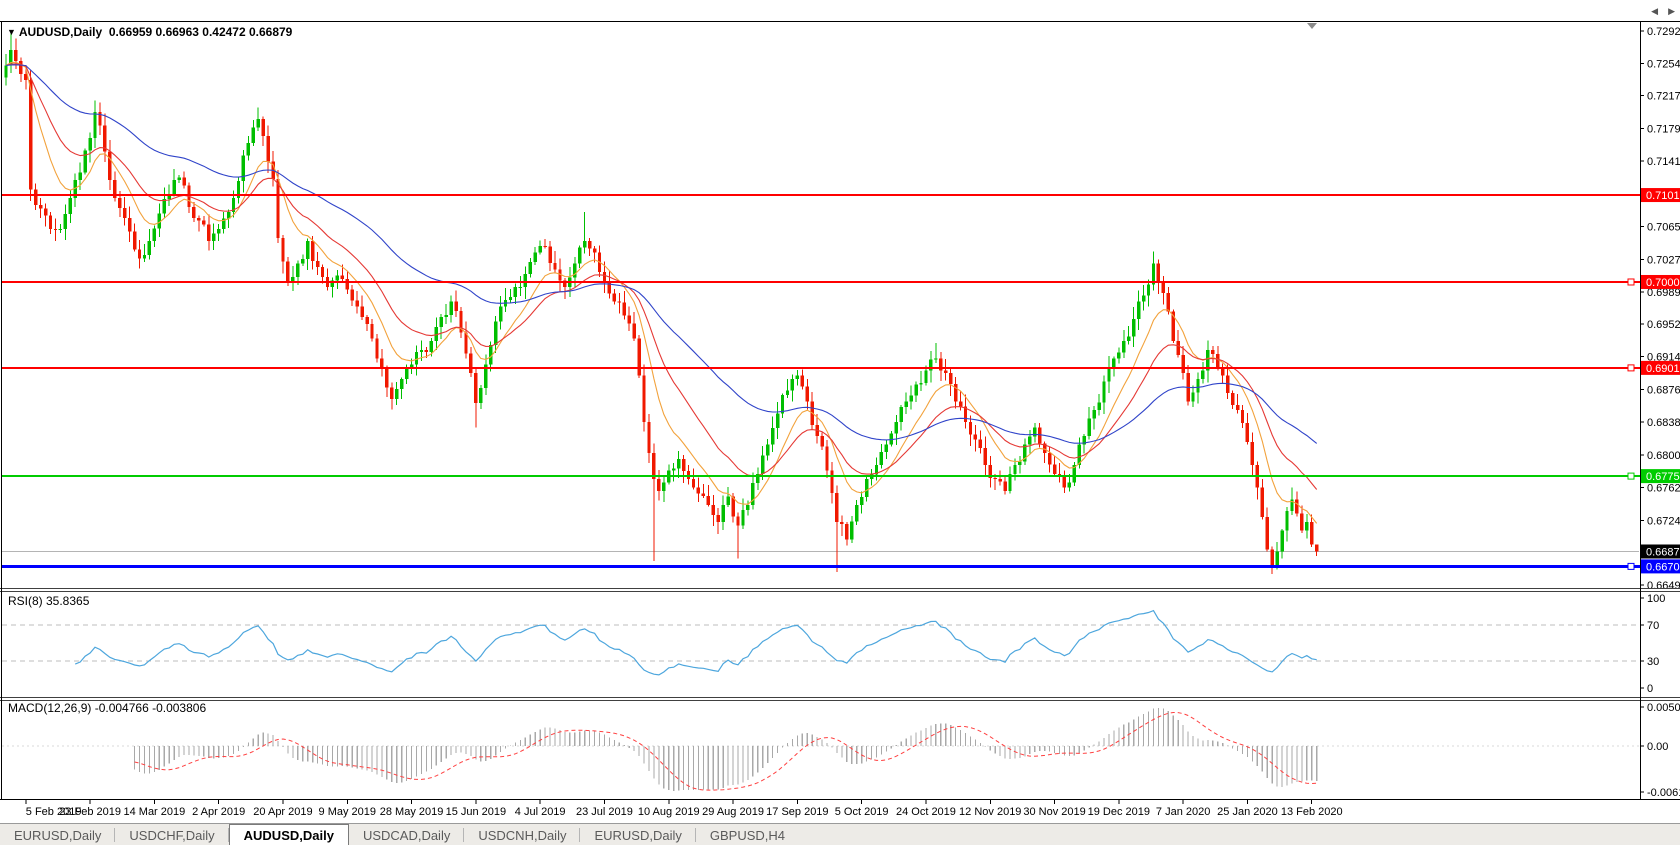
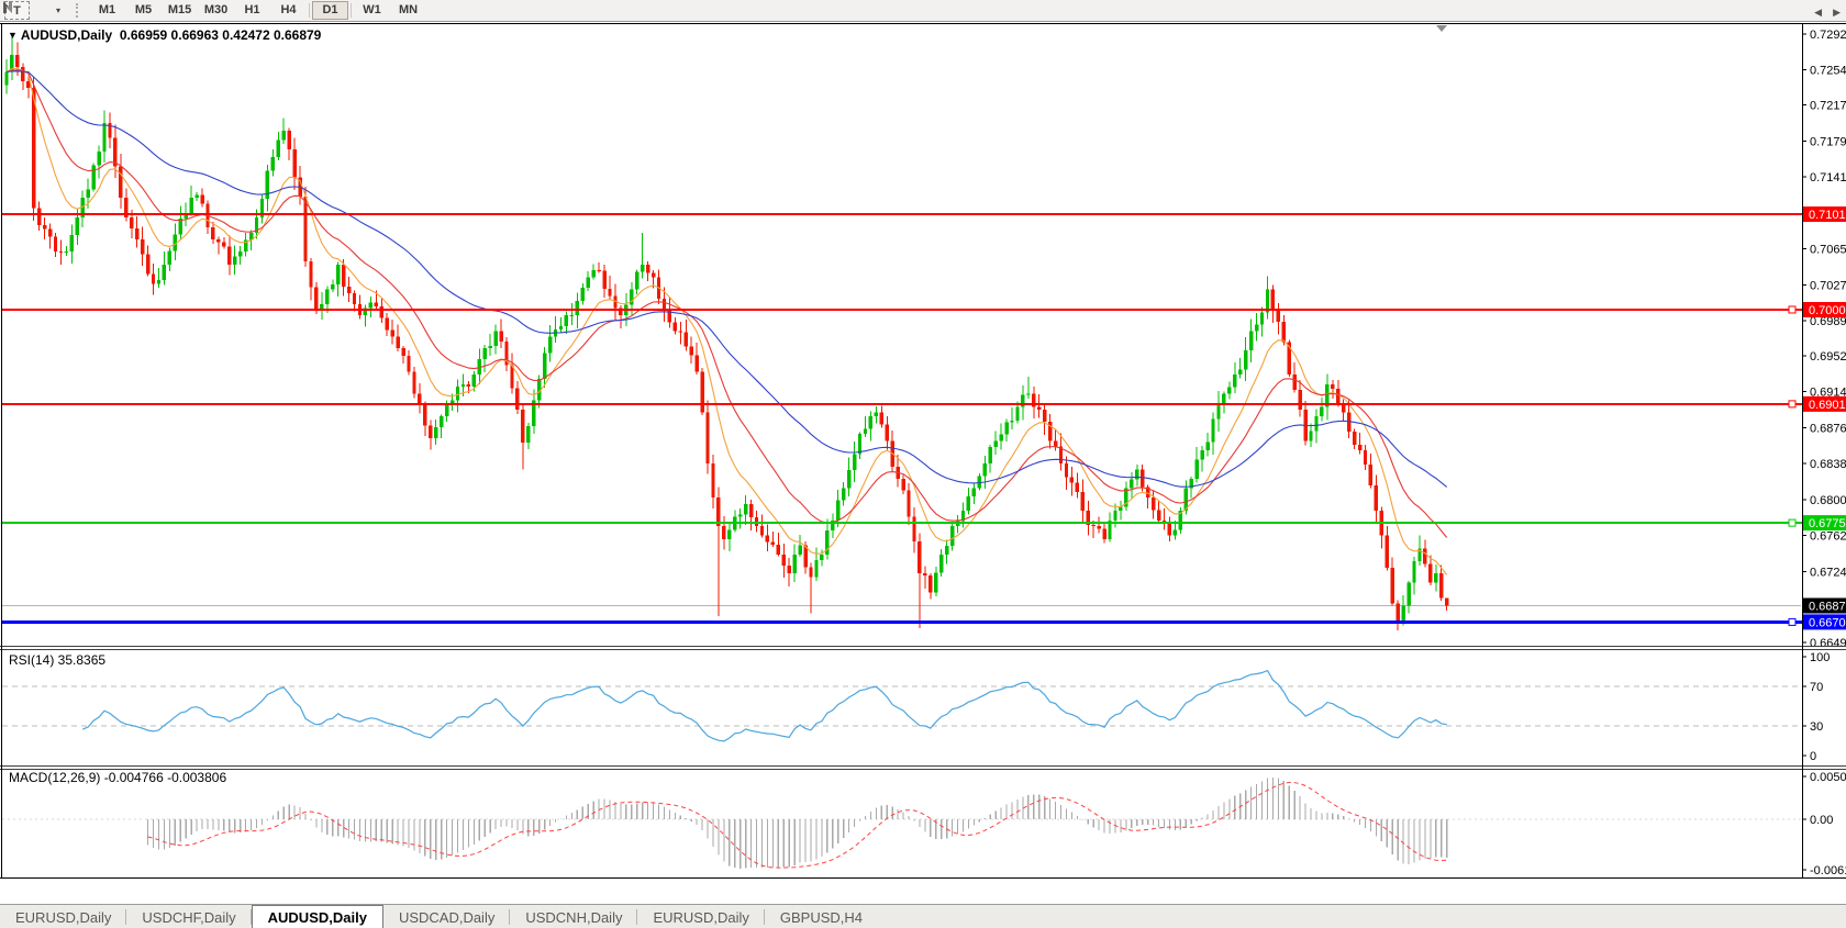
+ T
+ ▾
+ M1
+ M5
+ M15
+ M30
+ H1
+ H4
+ D1
+ W1
+ MN
  0.7292
  0.7254
  0.7217
  0.7179
  0.7141
  0.7065
  0.7027
  0.6989
  0.6952
  0.6914
  0.6876
  0.6838
  0.6800
  0.6762
  0.6724
  0.6649
  0.7101
  0.7000
  0.6901
  0.6775
  0.6670
  0.6687
  100
  70
  30
  0
  0.0050
  0.00
  -0.006
- 5 Feb 2019
- 23 Feb 2019
- 14 Mar 2019
- 2 Apr 2019
- 20 Apr 2019
- 9 May 2019
- 28 May 2019
- 15 Jun 2019
- 4 Jul 2019
- 23 Jul 2019
- 10 Aug 2019
- 29 Aug 2019
- 17 Sep 2019
- 5 Oct 2019
- 24 Oct 2019
- 12 Nov 2019
- 30 Nov 2019
- 19 Dec 2019
- 7 Jan 2020
- 25 Jan 2020
- 13 Feb 2020
  ▼ AUDUSD,Daily 0.66959 0.66963 0.42472 0.66879
- RSI(8) 35.8365
+ RSI(14) 35.8365
  MACD(12,26,9) -0.004766 -0.003806
  EURUSD,Daily
  USDCHF,Daily
  AUDUSD,Daily
  USDCAD,Daily
  USDCNH,Daily
  EURUSD,Daily
  GBPUSD,H4
  ◀
  ▶
